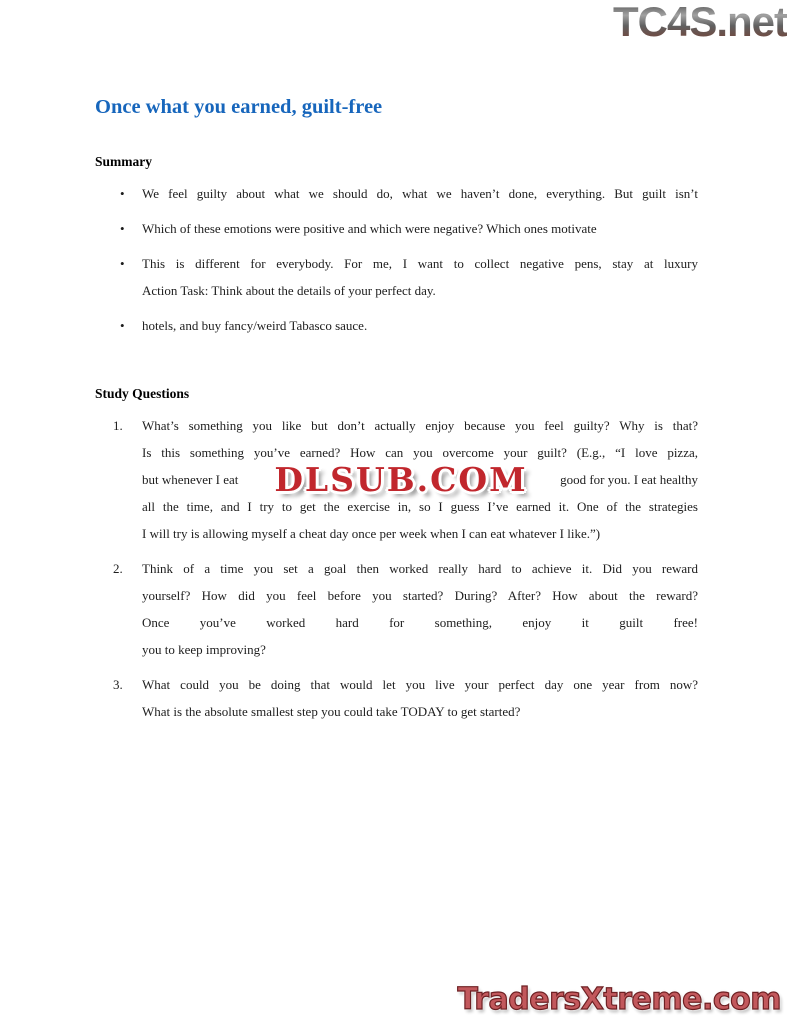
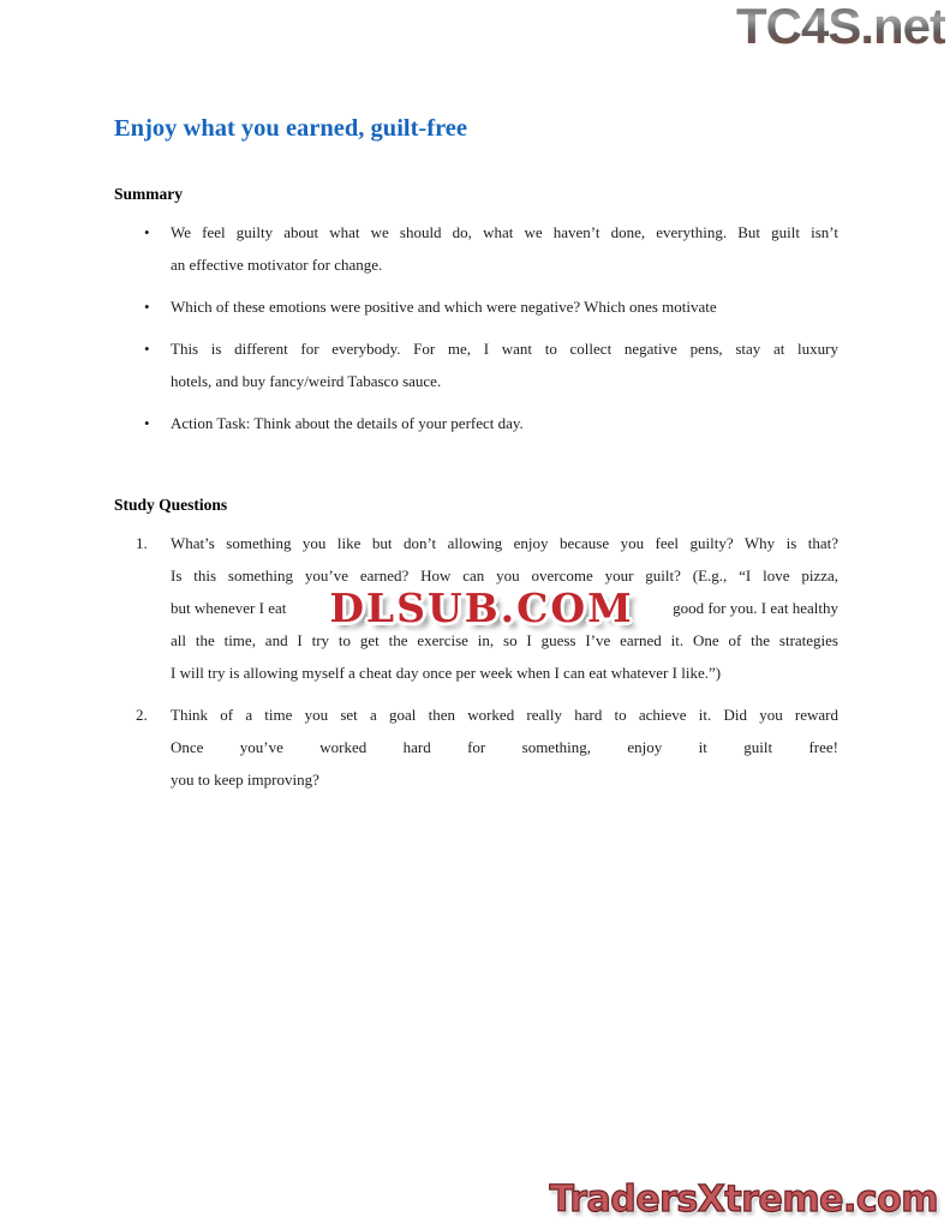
  TC4S.net
- Once what you earned, guilt-free
+ Enjoy what you earned, guilt-free
  Summary
  •
  We feel guilty about what we should do, what we haven’t done, everything. But guilt isn’t
+ an effective motivator for change.
  •
  Which of these emotions were positive and which were negative? Which ones motivate
  •
  This is different for everybody. For me, I want to collect negative pens, stay at luxury
- Action Task: Think about the details of your perfect day.
+ hotels, and buy fancy/weird Tabasco sauce.
  •
- hotels, and buy fancy/weird Tabasco sauce.
+ Action Task: Think about the details of your perfect day.
  Study Questions
  1.
- What’s something you like but don’t actually enjoy because you feel guilty? Why is that?
+ What’s something you like but don’t allowing enjoy because you feel guilty? Why is that?
  Is this something you’ve earned? How can you overcome your guilt? (E.g., “I love pizza,
  but whenever I eat
  DLSUB.COM
  good for you. I eat healthy
  all the time, and I try to get the exercise in, so I guess I’ve earned it. One of the strategies
  I will try is allowing myself a cheat day once per week when I can eat whatever I like.”)
  2.
  Think of a time you set a goal then worked really hard to achieve it. Did you reward
- yourself? How did you feel before you started? During? After? How about the reward?
  Once you’ve worked hard for something, enjoy it guilt free!
  you to keep improving?
- 3.
- What could you be doing that would let you live your perfect day one year from now?
- What is the absolute smallest step you could take TODAY to get started?
  TradersXtreme.com
